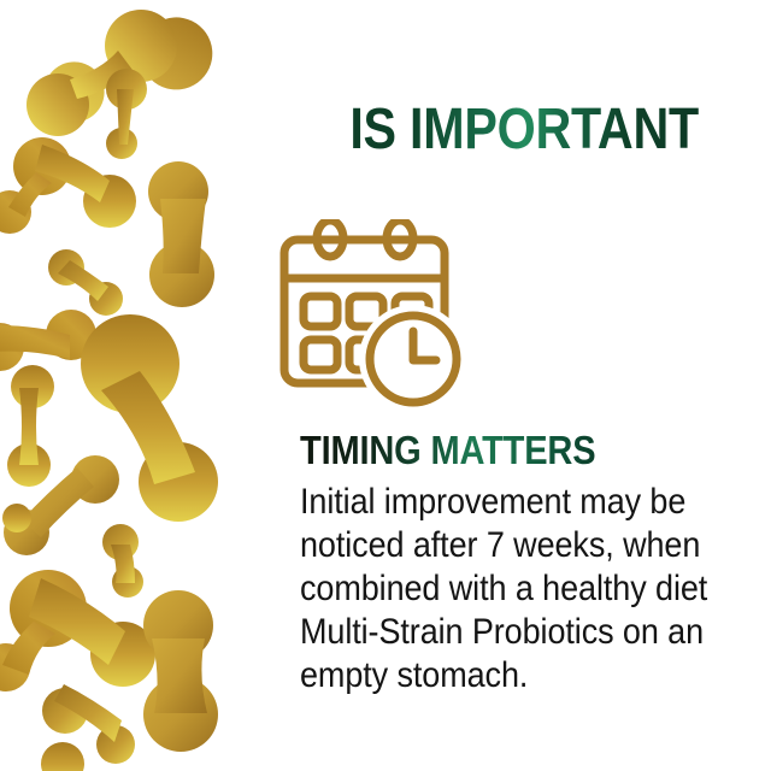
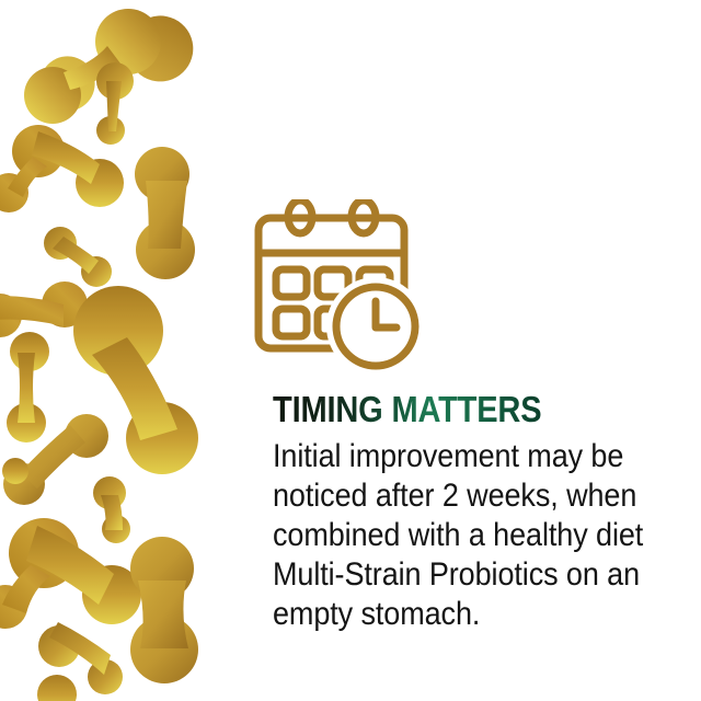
- IS IMPORTANT
  TIMING MATTERS
  Initial improvement may be
- noticed after 7 weeks, when
+ noticed after 2 weeks, when
  combined with a healthy diet
  Multi-Strain Probiotics on an
  empty stomach.
